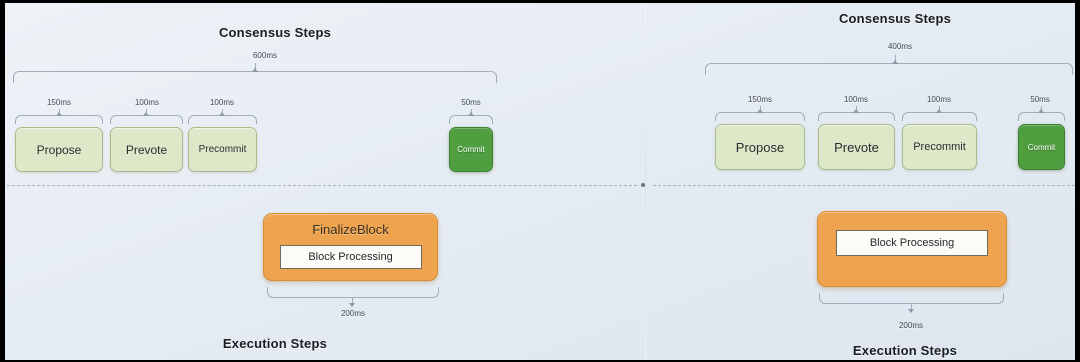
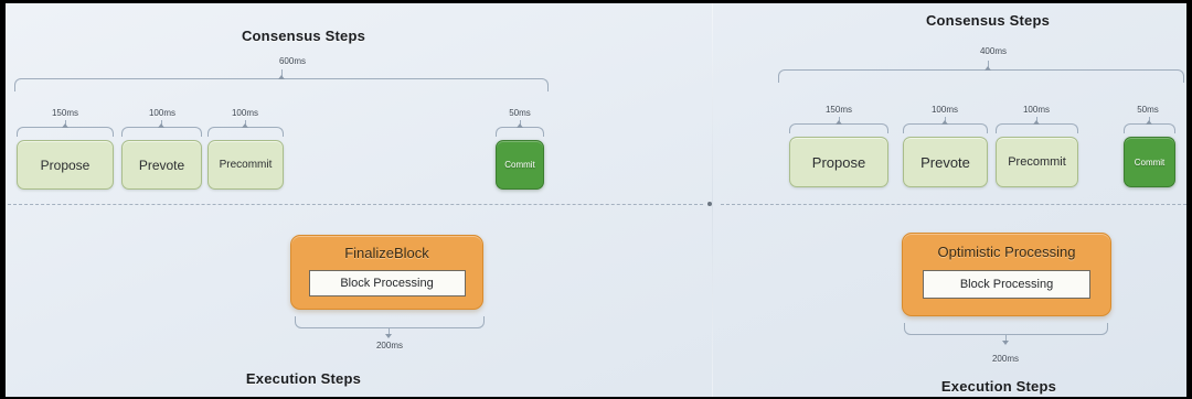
  Consensus Steps
  600ms
  150ms
  100ms
  100ms
  50ms
  Propose
  Prevote
  Precommit
  Commit
  FinalizeBlock
  Block Processing
  200ms
  Execution Steps
  Consensus Steps
  400ms
  150ms
  100ms
  100ms
  50ms
  Propose
  Prevote
  Precommit
  Commit
+ Optimistic Processing
  Block Processing
  200ms
  Execution Steps
